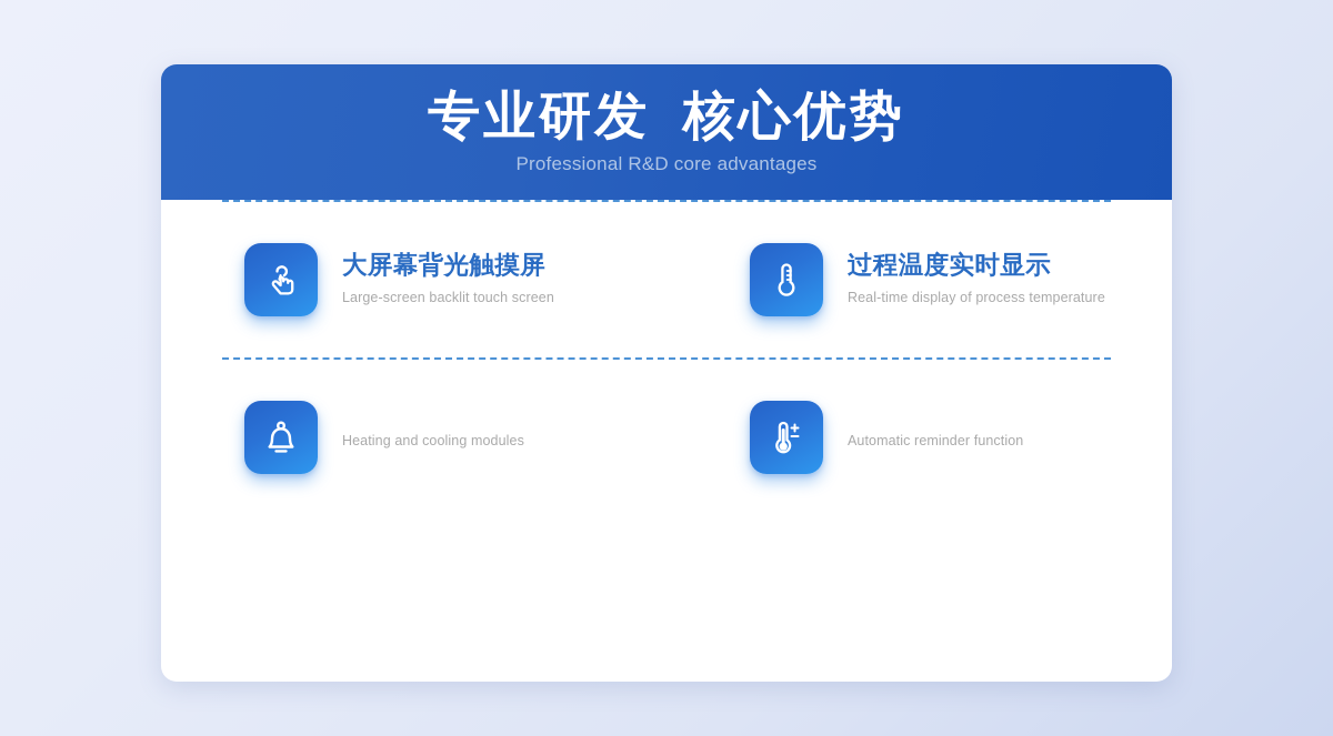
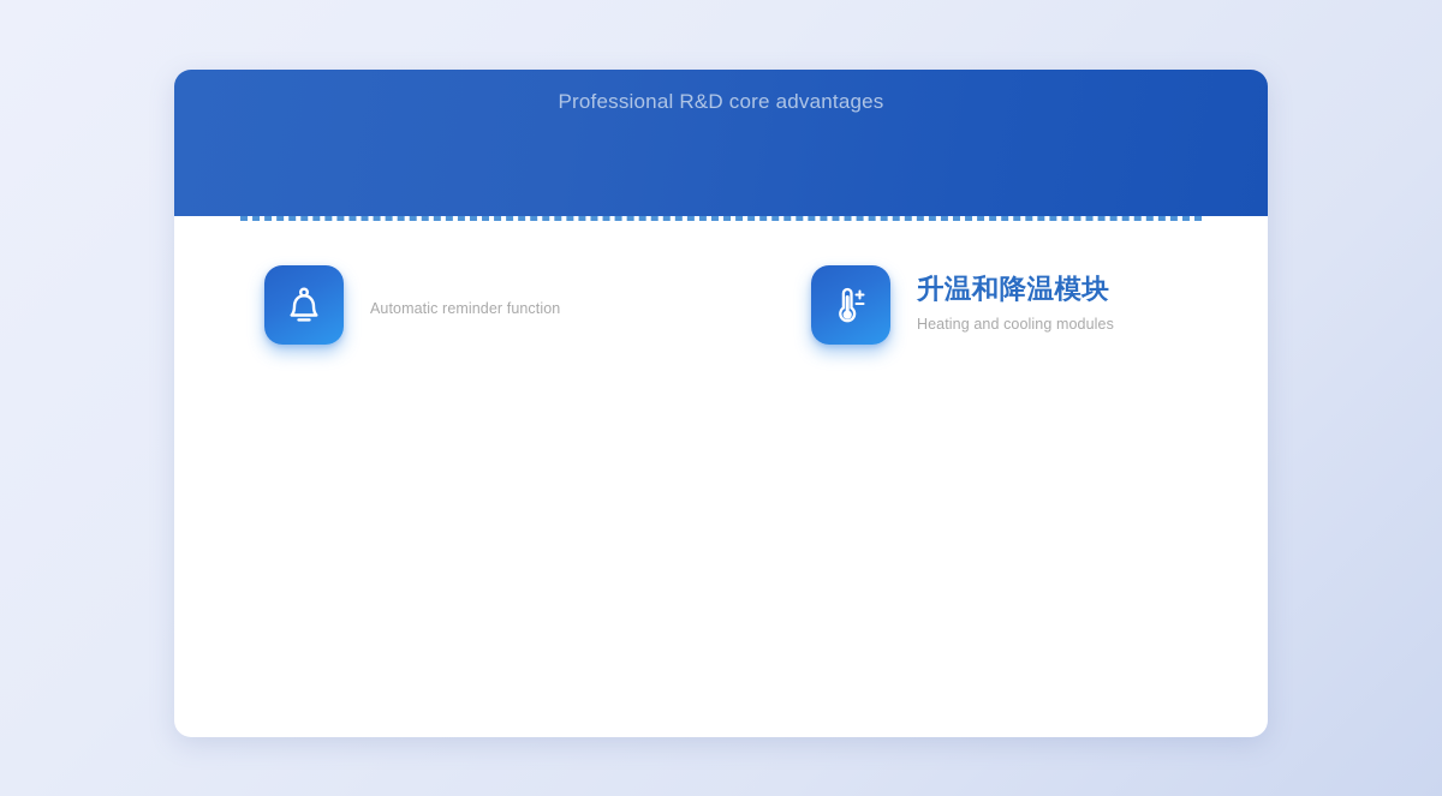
- 专业研发 核心优势
  Professional R&D core advantages
- 大屏幕背光触摸屏
- Large-screen backlit touch screen
- 过程温度实时显示
- Real-time display of process temperature
- Heating and cooling modules
+ Automatic reminder function
+ 升温和降温模块
- Automatic reminder function
+ Heating and cooling modules
